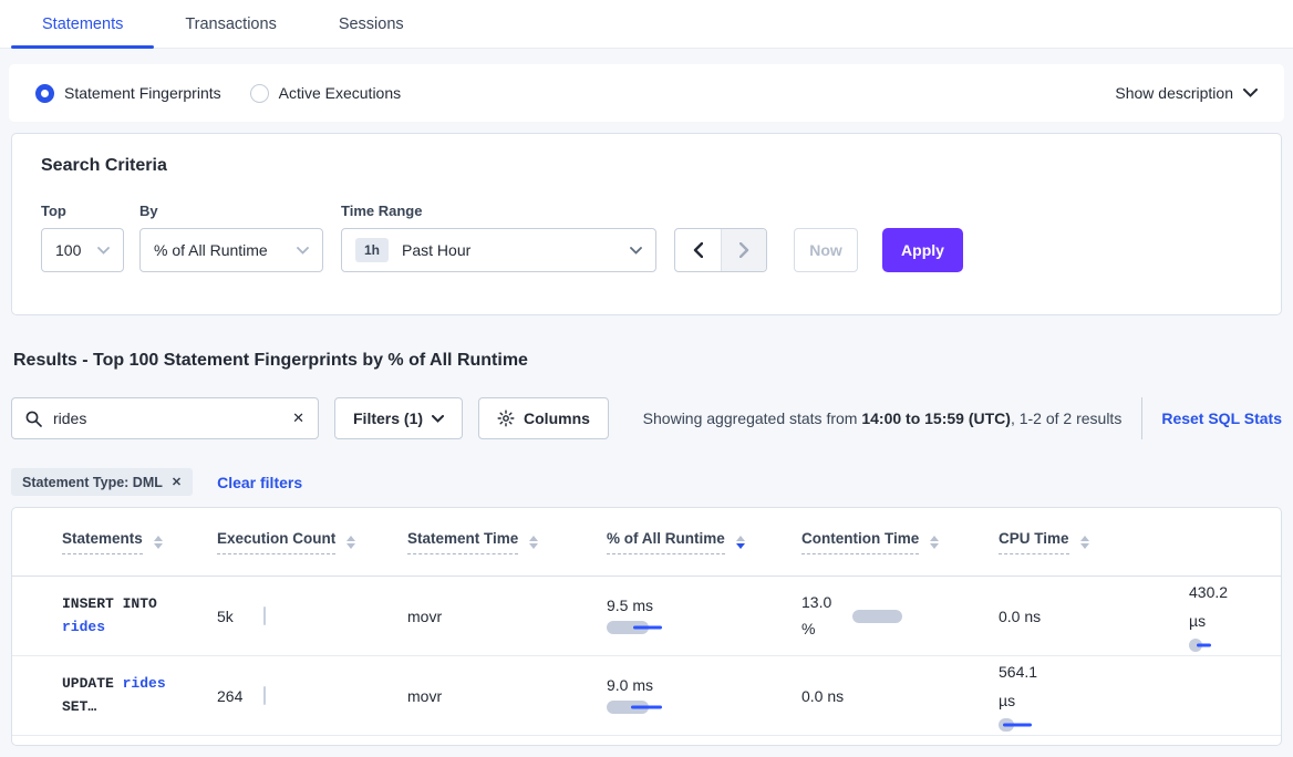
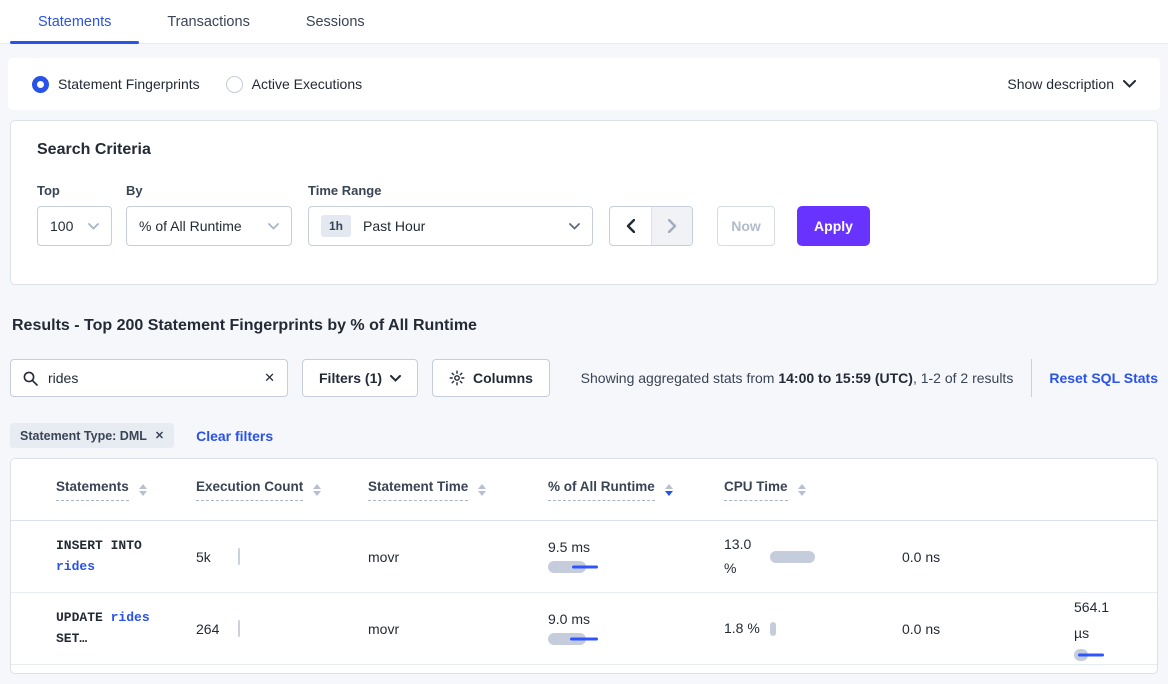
  Statements
  Transactions
  Sessions
  Statement Fingerprints
  Active Executions
  Show description
  Search Criteria
  Top
  100
  By
  % of All Runtime
  Time Range
  1h
  Past Hour
  Now
  Apply
- Results - Top 100 Statement Fingerprints by % of All Runtime
+ Results - Top 200 Statement Fingerprints by % of All Runtime
  rides
  ✕
  Filters (1)
  Columns
  Showing aggregated stats from 14:00 to 15:59 (UTC), 1-2 of 2 results
  Reset SQL Stats
  Statement Type: DML
  ✕
  Clear filters
  Statements
  Execution Count
  Statement Time
  % of All Runtime
- Contention Time
  CPU Time
  INSERT INTO
  rides
  5k
  movr
  9.5 ms
  13.0 %
  0.0 ns
- 430.2 µs
  UPDATE rides
  SET…
  264
  movr
  9.0 ms
+ 1.8 %
  0.0 ns
  564.1 µs
